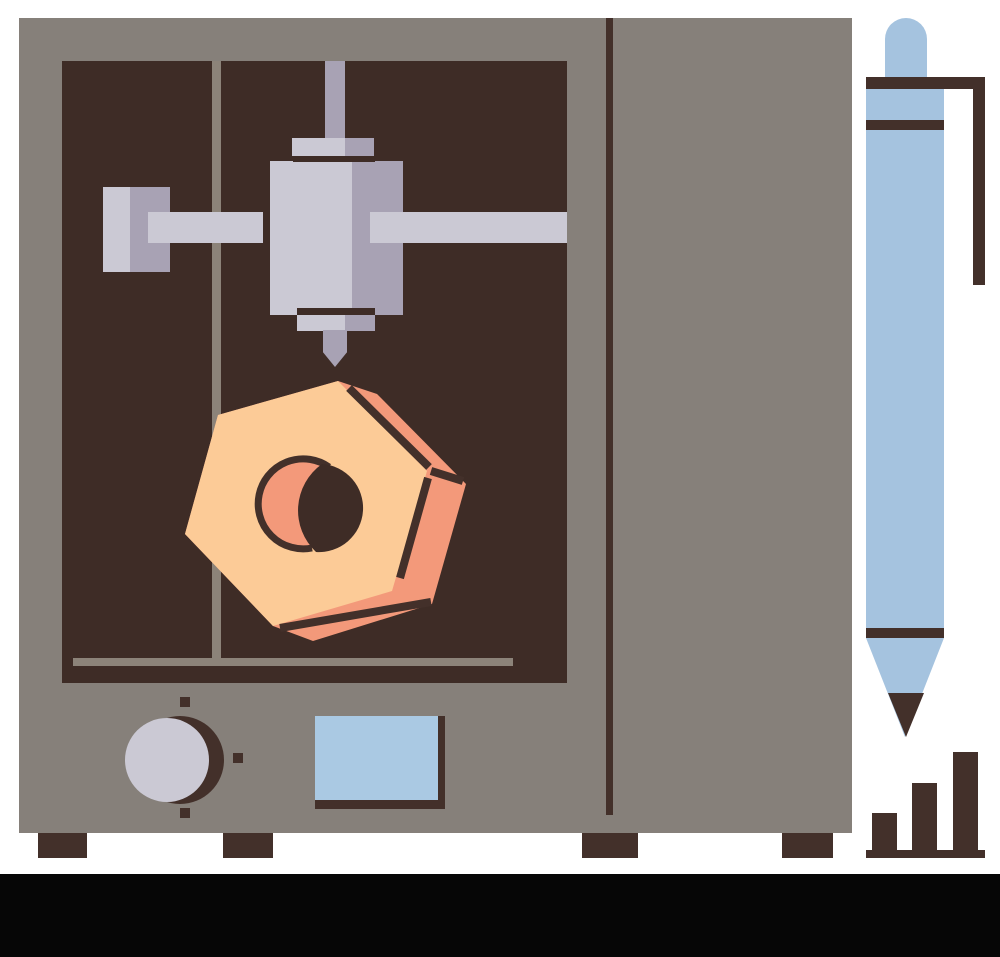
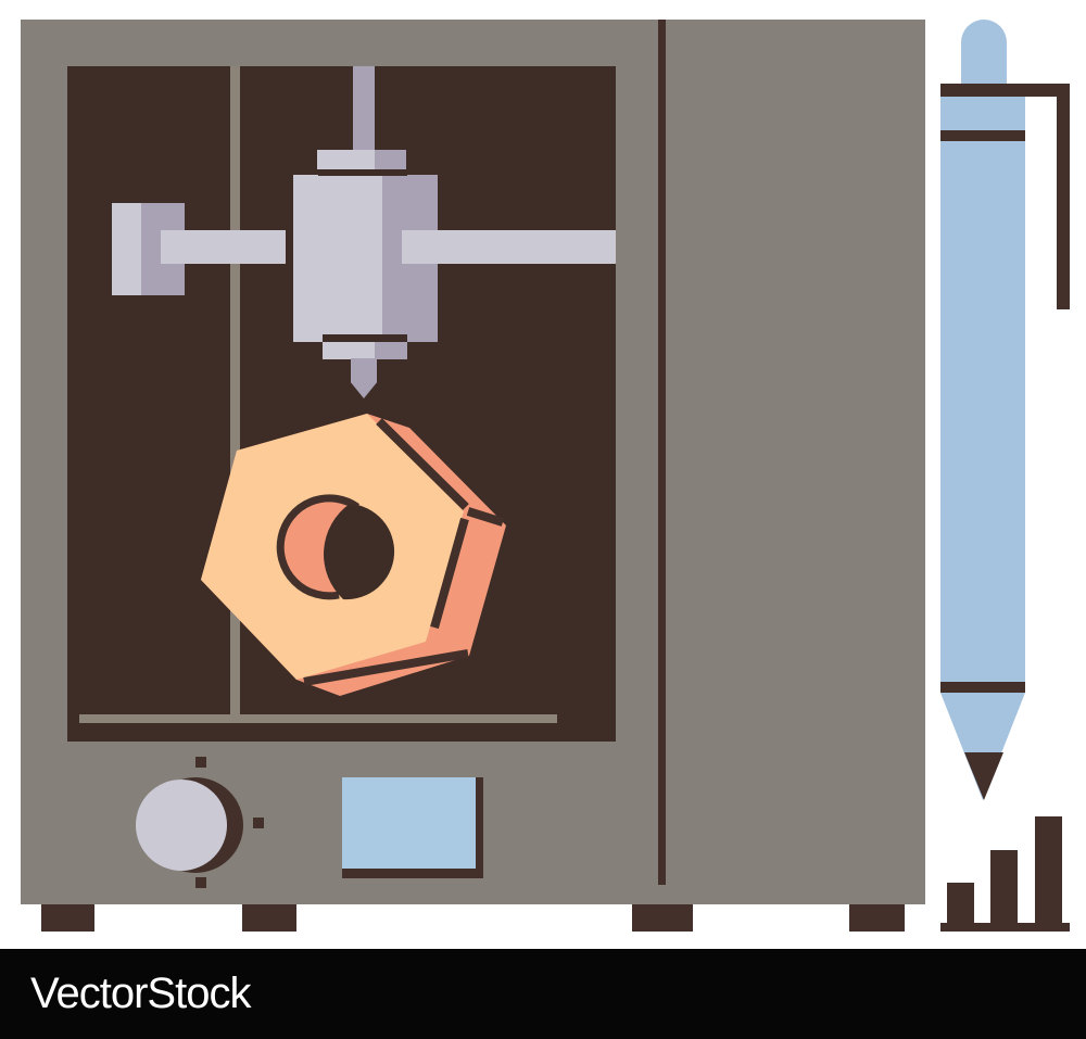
+ VectorStock
